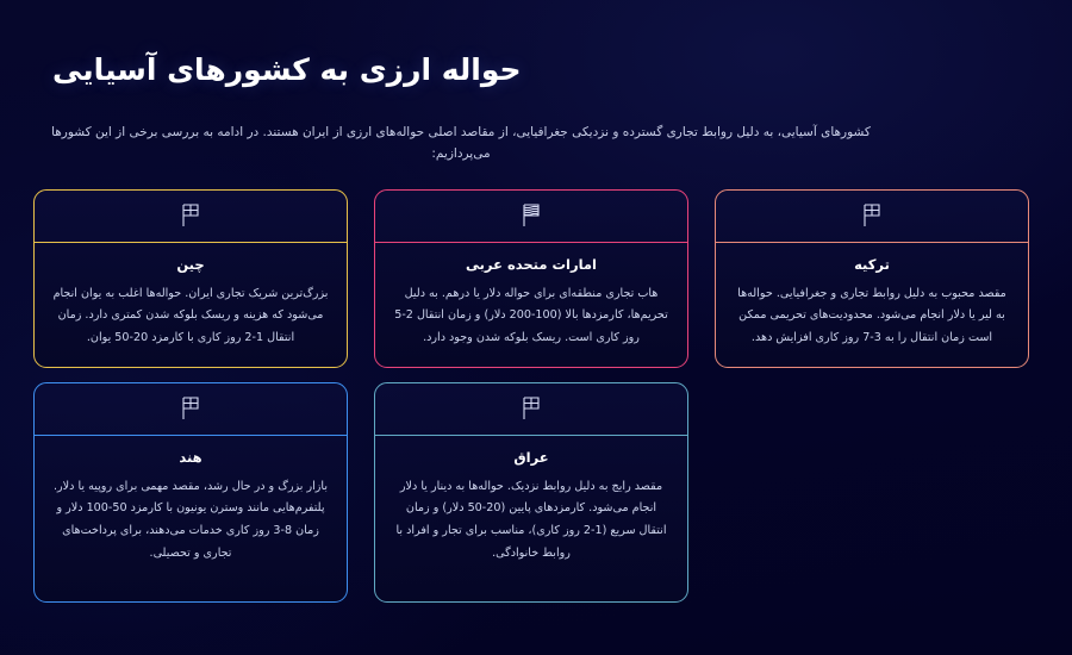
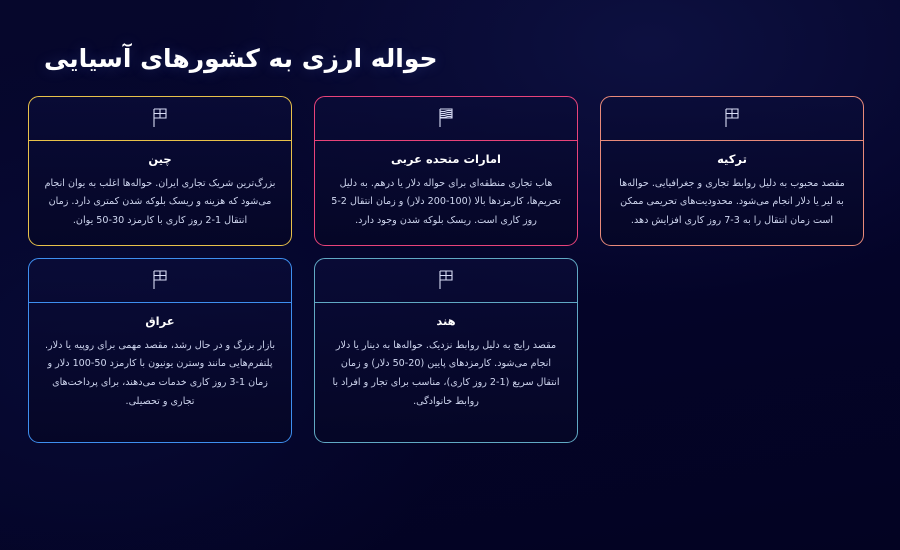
  حواله ارزی به کشورهای آسیایی
- کشورهای آسیایی، به دلیل روابط تجاری گسترده و نزدیکی جغرافیایی، از مقاصد اصلی حواله‌های ارزی از ایران هستند. در ادامه به بررسی برخی از این کشورها می‌پردازیم:
  چین
- بزرگ‌ترین شریک تجاری ایران. حواله‌ها اغلب به یوان انجام می‌شود که هزینه و ریسک بلوکه شدن کمتری دارد. زمان انتقال 1-2 روز کاری با کارمزد 20-50 یوان.
+ بزرگ‌ترین شریک تجاری ایران. حواله‌ها اغلب به یوان انجام می‌شود که هزینه و ریسک بلوکه شدن کمتری دارد. زمان انتقال 1-2 روز کاری با کارمزد 30-50 یوان.
  امارات متحده عربی
  هاب تجاری منطقه‌ای برای حواله دلار یا درهم. به دلیل تحریم‌ها، کارمزدها بالا (100-200 دلار) و زمان انتقال 2-5 روز کاری است. ریسک بلوکه شدن وجود دارد.
  ترکیه
  مقصد محبوب به دلیل روابط تجاری و جغرافیایی. حواله‌ها به لیر یا دلار انجام می‌شود. محدودیت‌های تحریمی ممکن است زمان انتقال را به 3-7 روز کاری افزایش دهد.
- هند
+ عراق
- بازار بزرگ و در حال رشد، مقصد مهمی برای روپیه یا دلار. پلتفرم‌هایی مانند وسترن یونیون با کارمزد 50-100 دلار و زمان 8-3 روز کاری خدمات می‌دهند، برای پرداخت‌های تجاری و تحصیلی.
+ بازار بزرگ و در حال رشد، مقصد مهمی برای روپیه یا دلار. پلتفرم‌هایی مانند وسترن یونیون با کارمزد 50-100 دلار و زمان 1-3 روز کاری خدمات می‌دهند، برای پرداخت‌های تجاری و تحصیلی.
- عراق
+ هند
  مقصد رایج به دلیل روابط نزدیک. حواله‌ها به دینار یا دلار انجام می‌شود. کارمزدهای پایین (20-50 دلار) و زمان انتقال سریع (1-2 روز کاری)، مناسب برای تجار و افراد با روابط خانوادگی.
